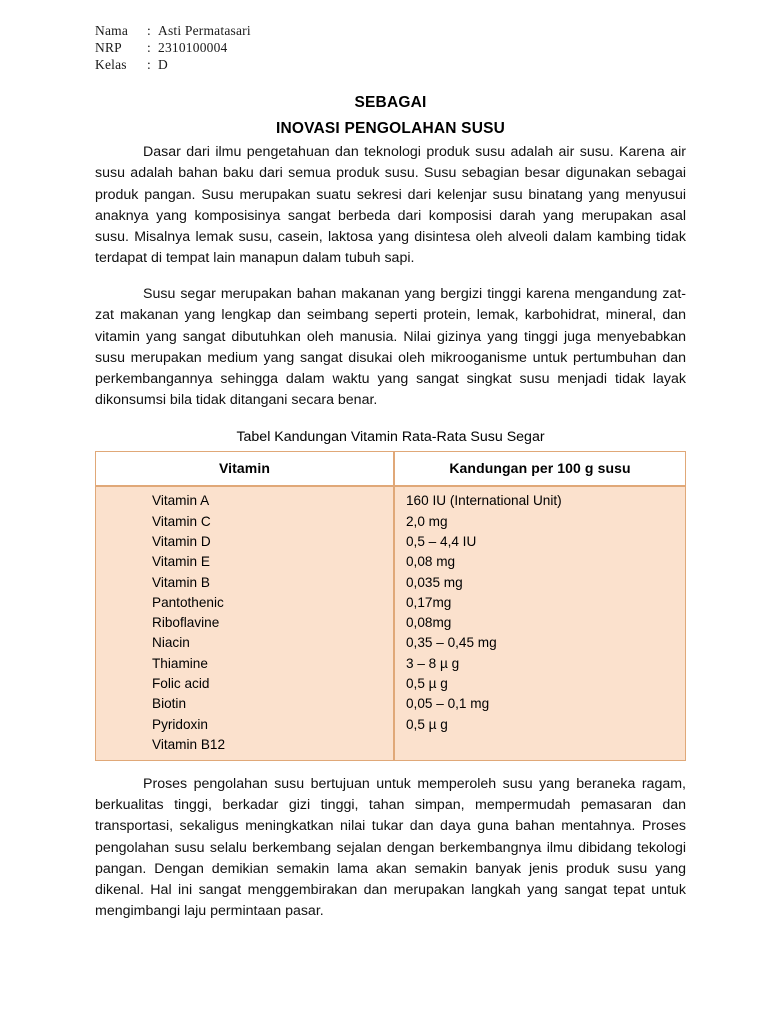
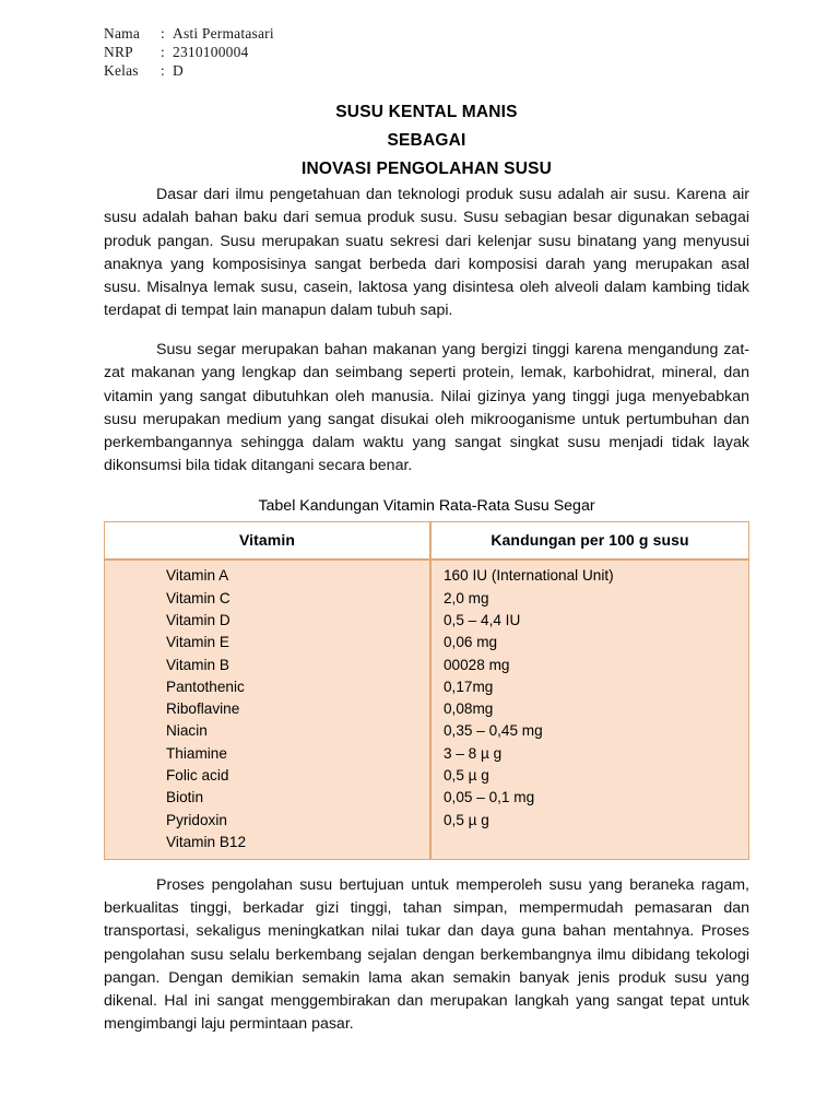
  Nama
  :
  Asti Permatasari
  NRP
  :
  2310100004
  Kelas
  :
  D
+ SUSU KENTAL MANIS
  SEBAGAI
  INOVASI PENGOLAHAN SUSU
  Dasar dari ilmu pengetahuan dan teknologi produk susu adalah air susu. Karena air susu adalah bahan baku dari semua produk susu. Susu sebagian besar digunakan sebagai produk pangan. Susu merupakan suatu sekresi dari kelenjar susu binatang yang menyusui anaknya yang komposisinya sangat berbeda dari komposisi darah yang merupakan asal susu. Misalnya lemak susu, casein, laktosa yang disintesa oleh alveoli dalam kambing tidak terdapat di tempat lain manapun dalam tubuh sapi.
  Susu segar merupakan bahan makanan yang bergizi tinggi karena mengandung zat-zat makanan yang lengkap dan seimbang seperti protein, lemak, karbohidrat, mineral, dan vitamin yang sangat dibutuhkan oleh manusia. Nilai gizinya yang tinggi juga menyebabkan susu merupakan medium yang sangat disukai oleh mikrooganisme untuk pertumbuhan dan perkembangannya sehingga dalam waktu yang sangat singkat susu menjadi tidak layak dikonsumsi bila tidak ditangani secara benar.
  Tabel Kandungan Vitamin Rata-Rata Susu Segar
  Vitamin	Kandungan per 100 g susu
  Vitamin A	160 IU (International Unit)
  Vitamin C	2,0 mg
  Vitamin D	0,5 – 4,4 IU
- Vitamin E	0,08 mg
+ Vitamin E	0,06 mg
- Vitamin B	0,035 mg
+ Vitamin B	00028 mg
  Pantothenic	0,17mg
  Riboflavine	0,08mg
  Niacin	0,35 – 0,45 mg
  Thiamine	3 – 8 µ g
  Folic acid	0,5 µ g
  Biotin	0,05 – 0,1 mg
  Pyridoxin	0,5 µ g
  Vitamin B12
  Proses pengolahan susu bertujuan untuk memperoleh susu yang beraneka ragam, berkualitas tinggi, berkadar gizi tinggi, tahan simpan, mempermudah pemasaran dan transportasi, sekaligus meningkatkan nilai tukar dan daya guna bahan mentahnya. Proses pengolahan susu selalu berkembang sejalan dengan berkembangnya ilmu dibidang tekologi pangan. Dengan demikian semakin lama akan semakin banyak jenis produk susu yang dikenal. Hal ini sangat menggembirakan dan merupakan langkah yang sangat tepat untuk mengimbangi laju permintaan pasar.
